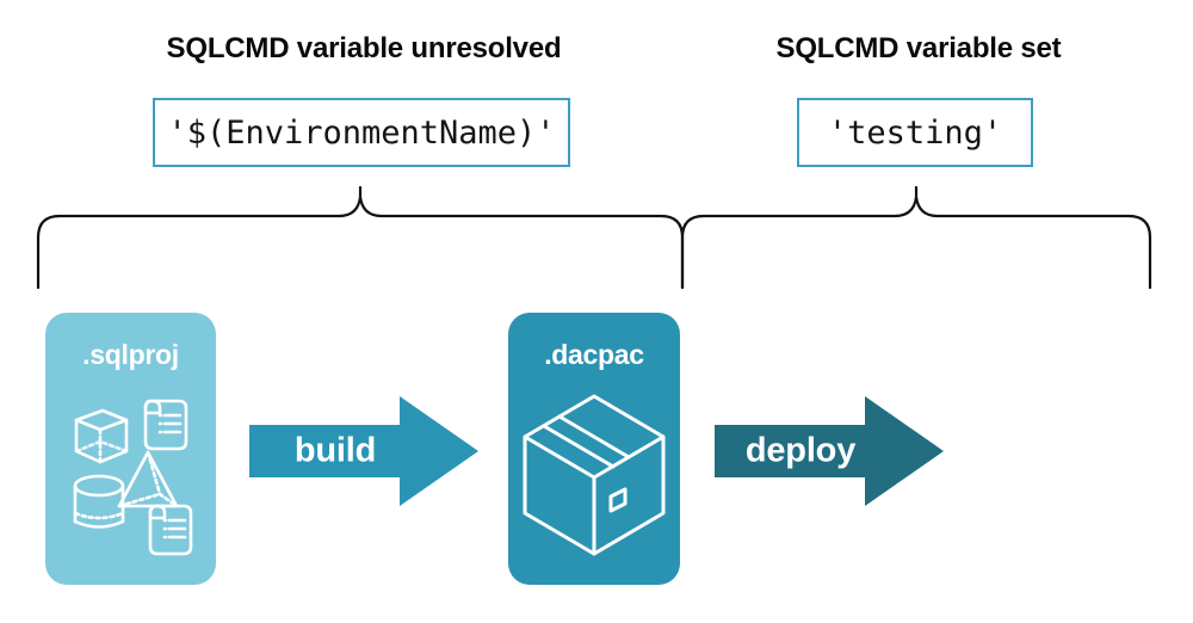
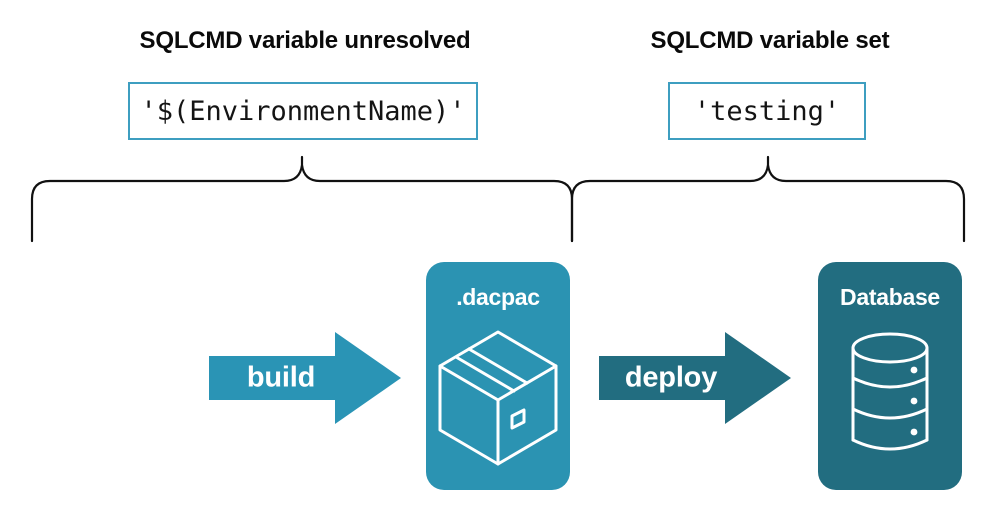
  SQLCMD variable unresolved
  SQLCMD variable set
  '$(EnvironmentName)'
  'testing'
- .sqlproj
  .dacpac
+ Database
  build
  deploy
